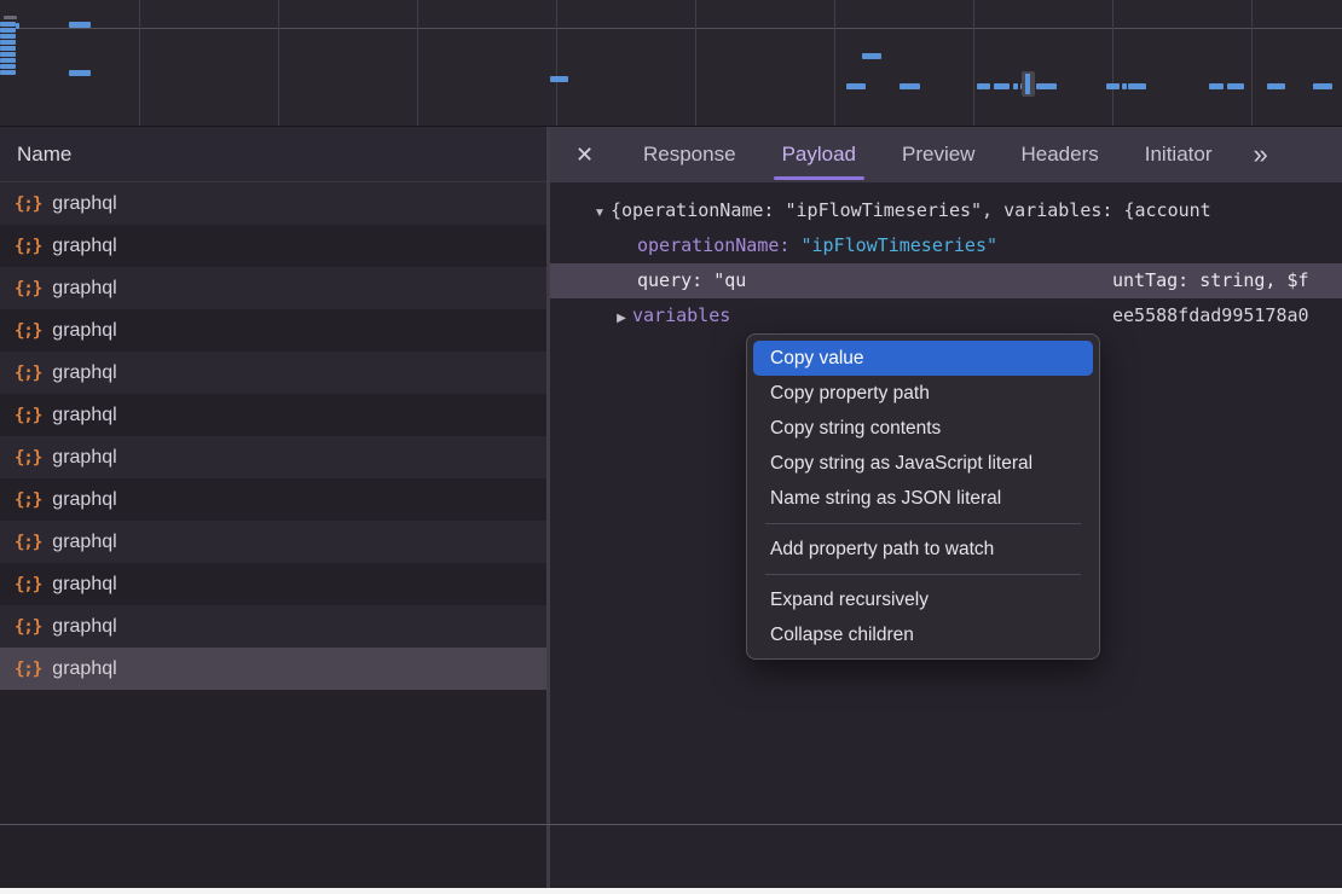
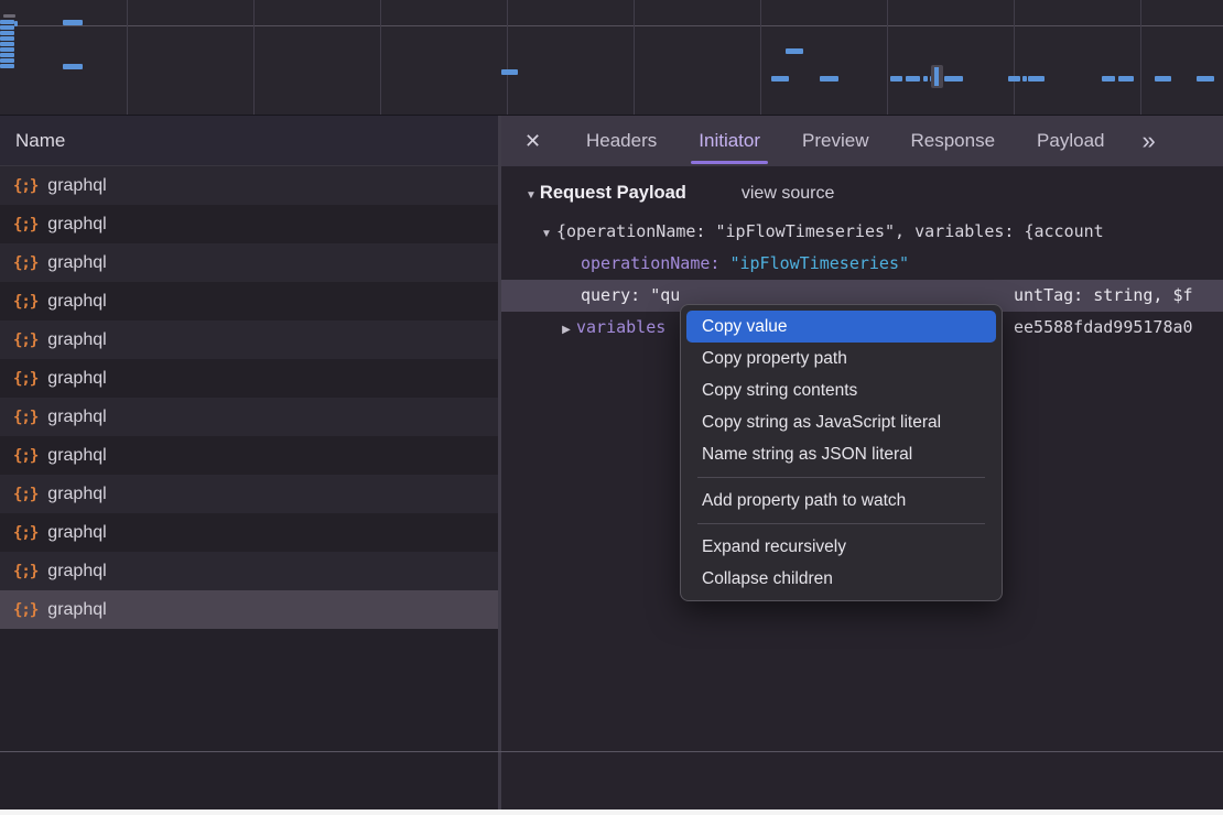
  Name
  {;}
  graphql
  {;}
  graphql
  {;}
  graphql
  {;}
  graphql
  {;}
  graphql
  {;}
  graphql
  {;}
  graphql
  {;}
  graphql
  {;}
  graphql
  {;}
  graphql
  {;}
  graphql
  {;}
  graphql
  ✕
- Response
+ Headers
- Payload
+ Initiator
  Preview
- Headers
+ Response
- Initiator
+ Payload
  »
+ ▼
+ Request Payload
+ view source
  ▼ {operationName: "ipFlowTimeseries", variables: {account
  operationName: "ipFlowTimeseries"
  query: "qu
  untTag: string, $f
  ▶ variables
  ee5588fdad995178a0
  Copy value
  Copy property path
  Copy string contents
  Copy string as JavaScript literal
  Name string as JSON literal
  Add property path to watch
  Expand recursively
  Collapse children
